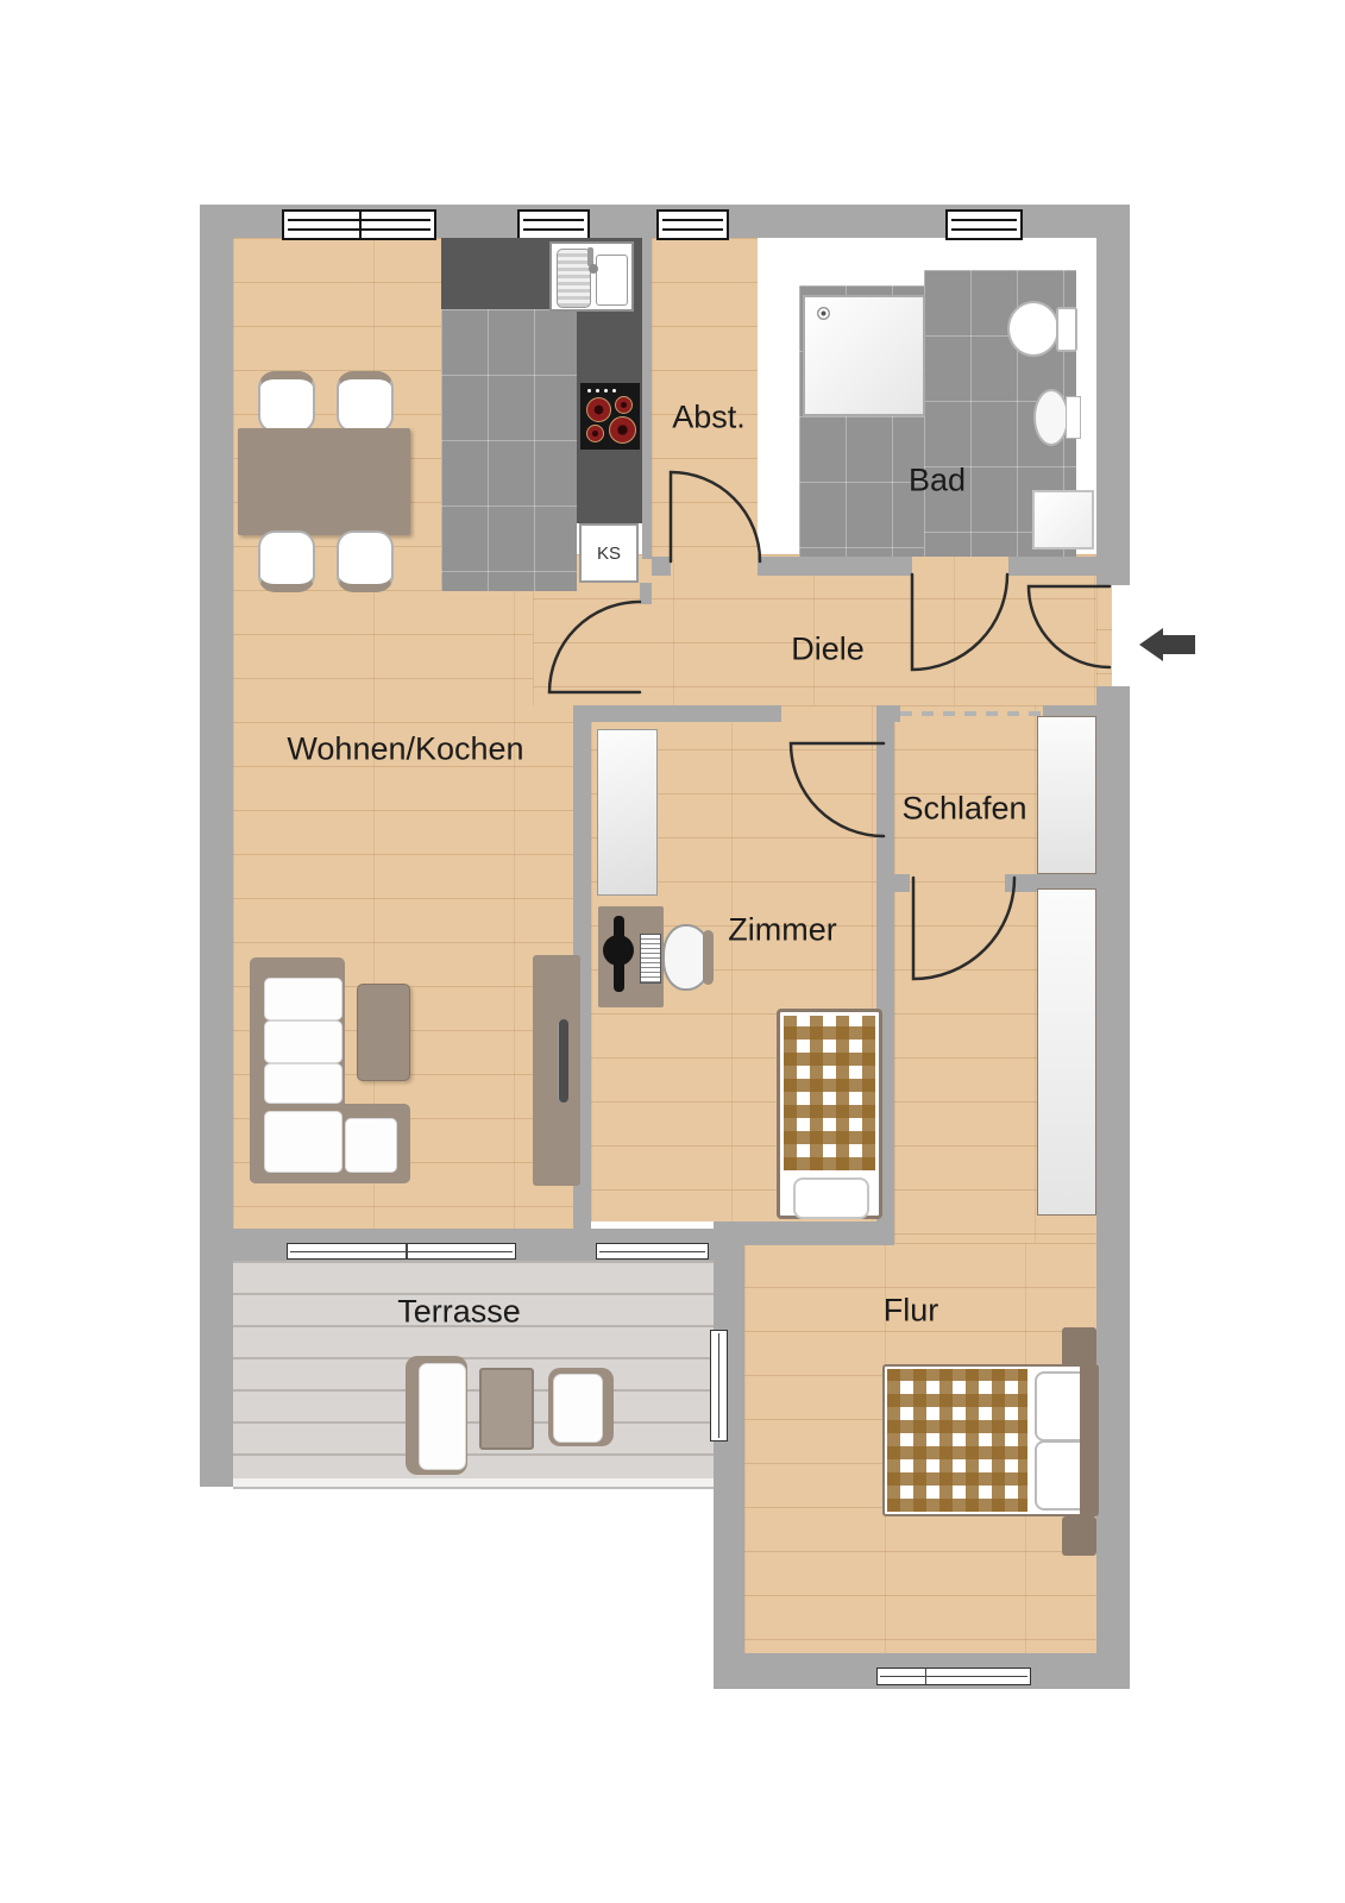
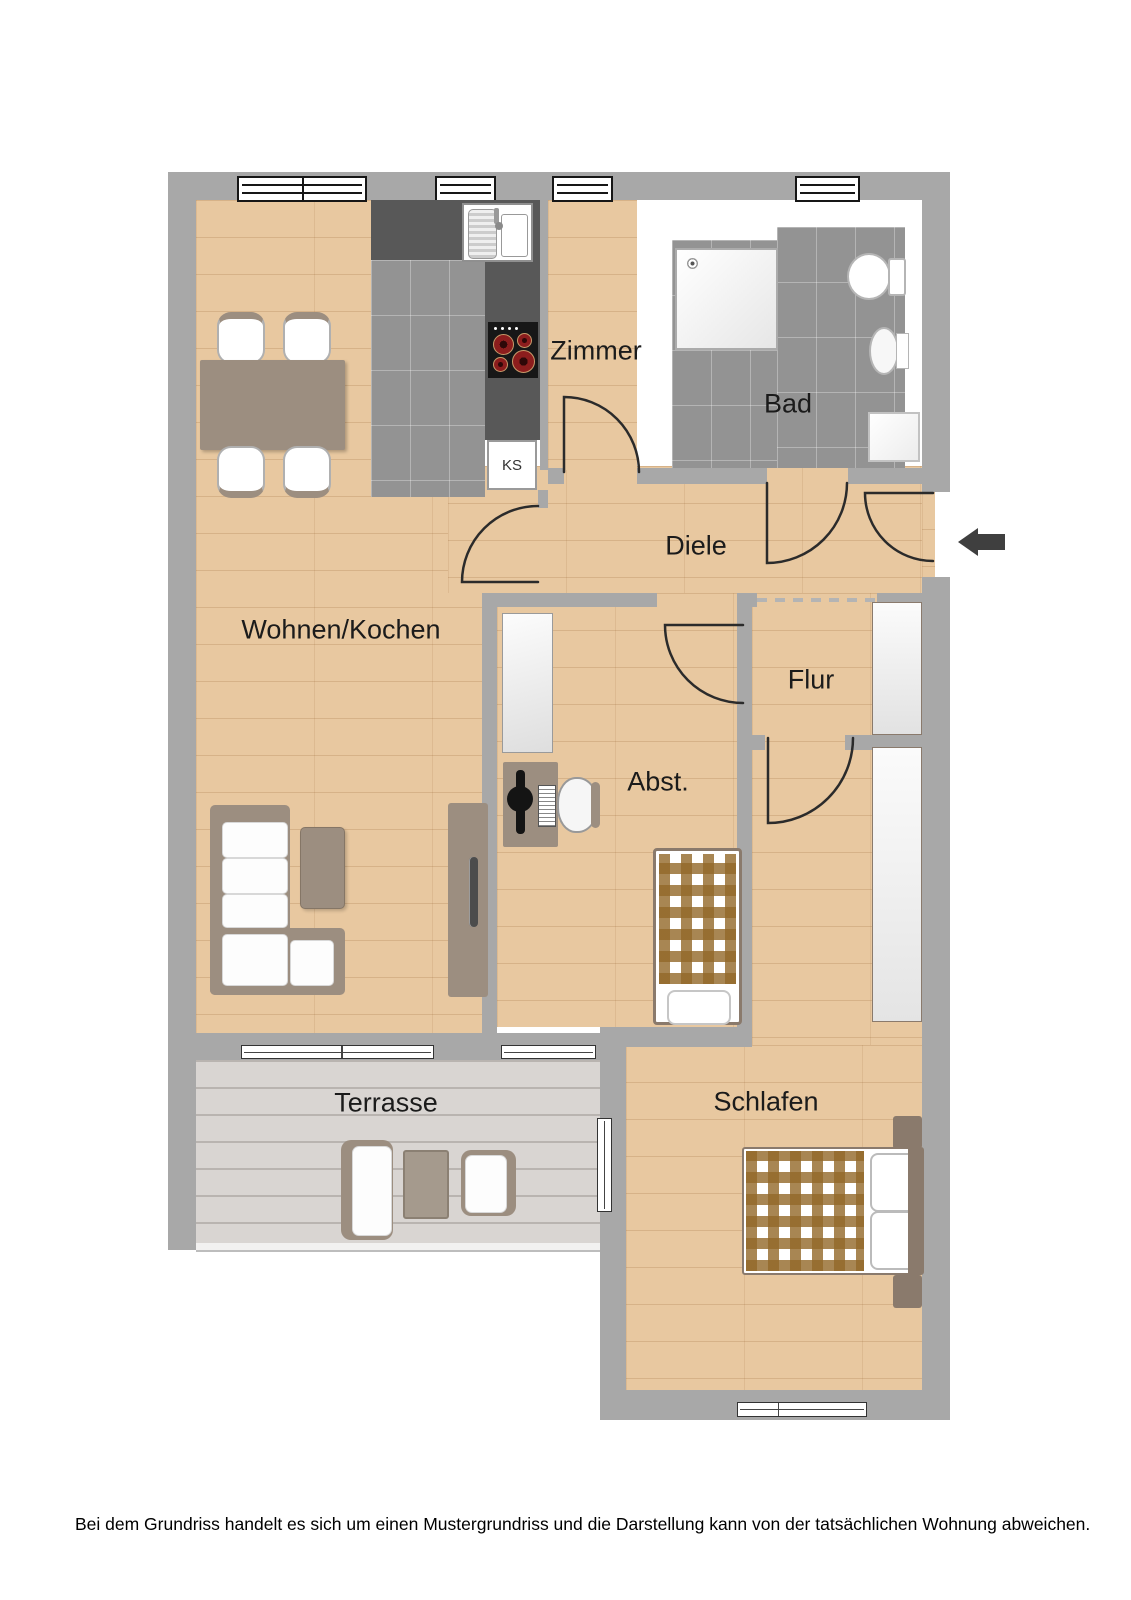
  KS
- Abst.
+ Zimmer
  Bad
  Diele
  Wohnen/Kochen
- Schlafen
+ Flur
- Zimmer
+ Abst.
  Terrasse
- Flur
+ Schlafen
+ Bei dem Grundriss handelt es sich um einen Mustergrundriss und die Darstellung kann von der tatsächlichen Wohnung abweichen.
